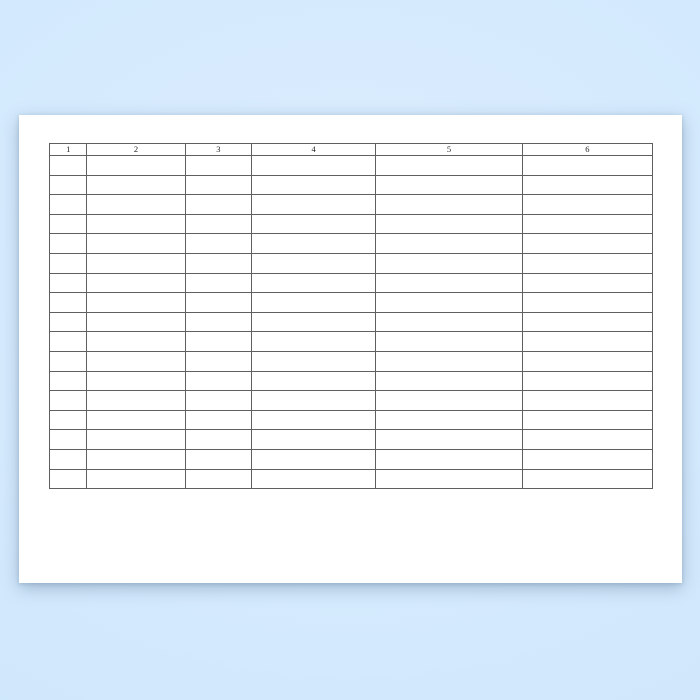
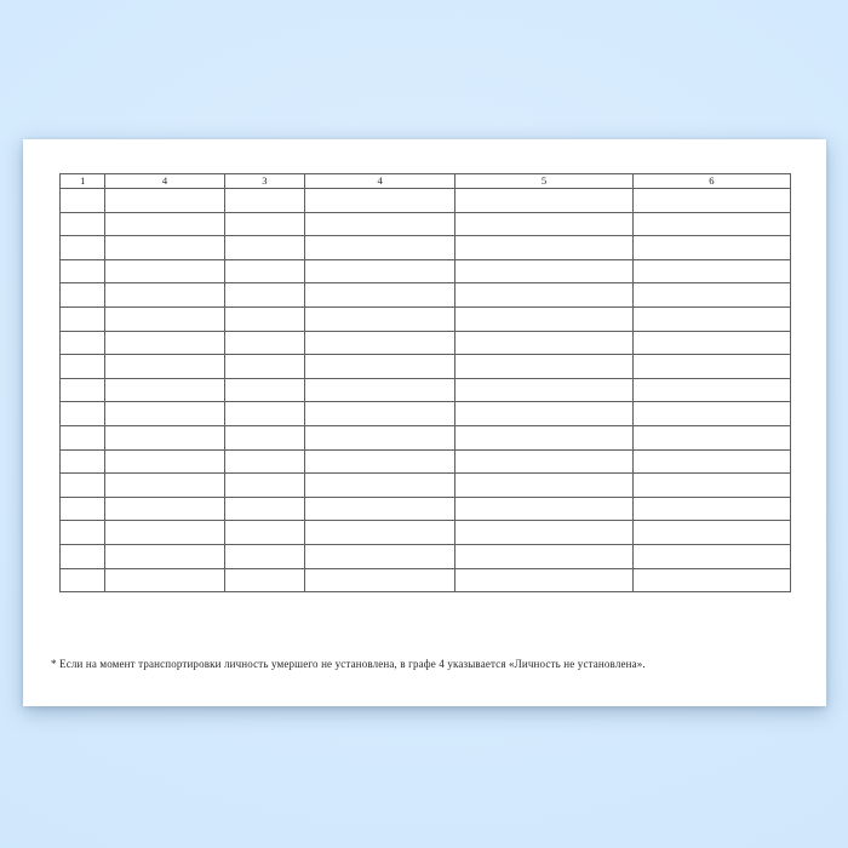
- 1	2	3	4	5	6
+ 1	4	3	4	5	6
+ * Если на момент транспортировки личность умершего не установлена, в графе 4 указывается «Личность не установлена».
